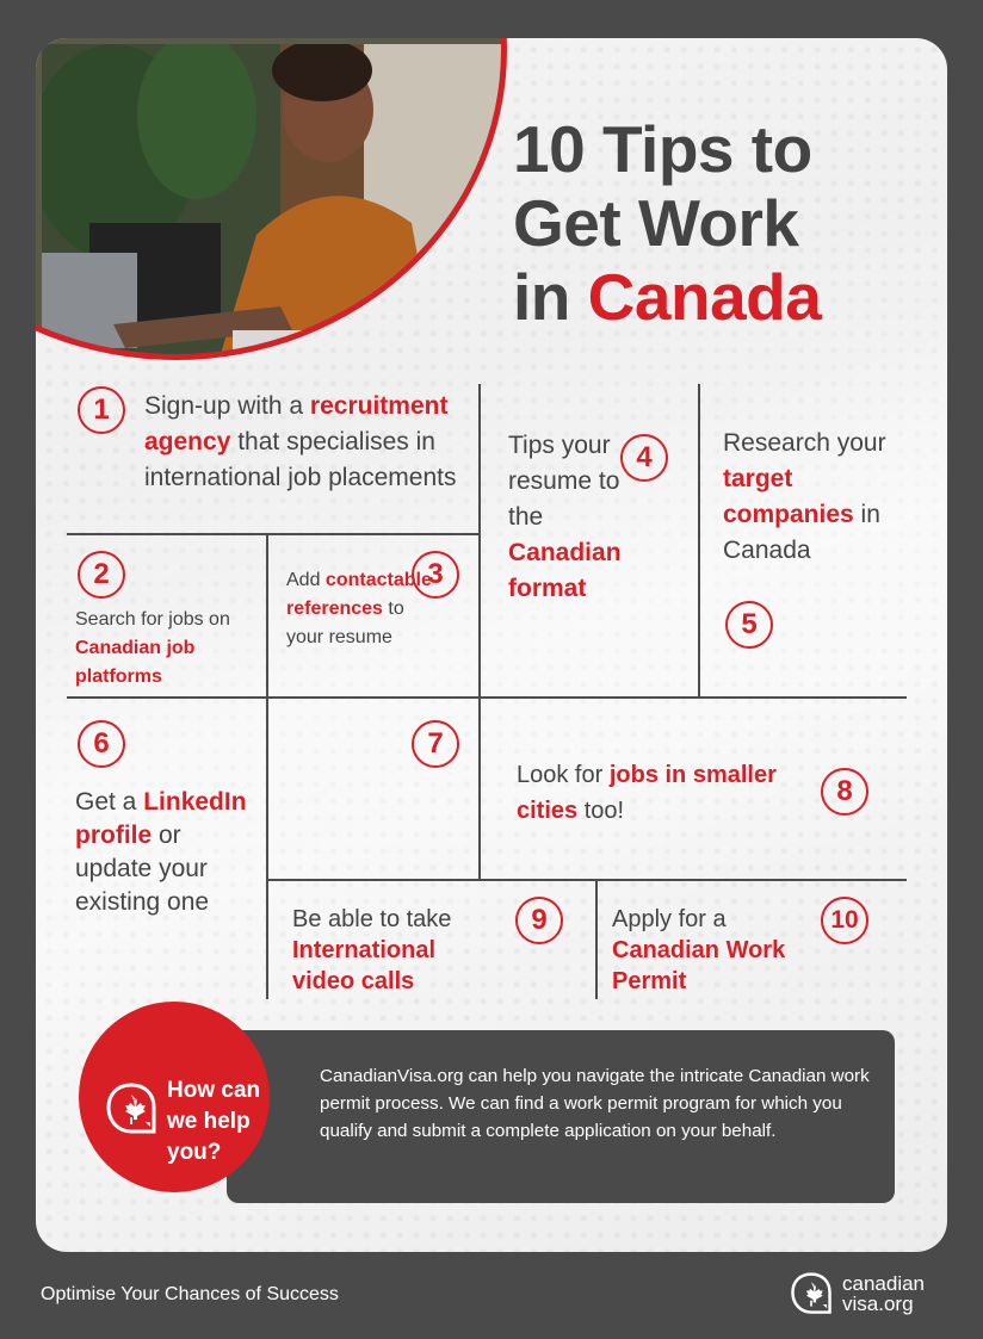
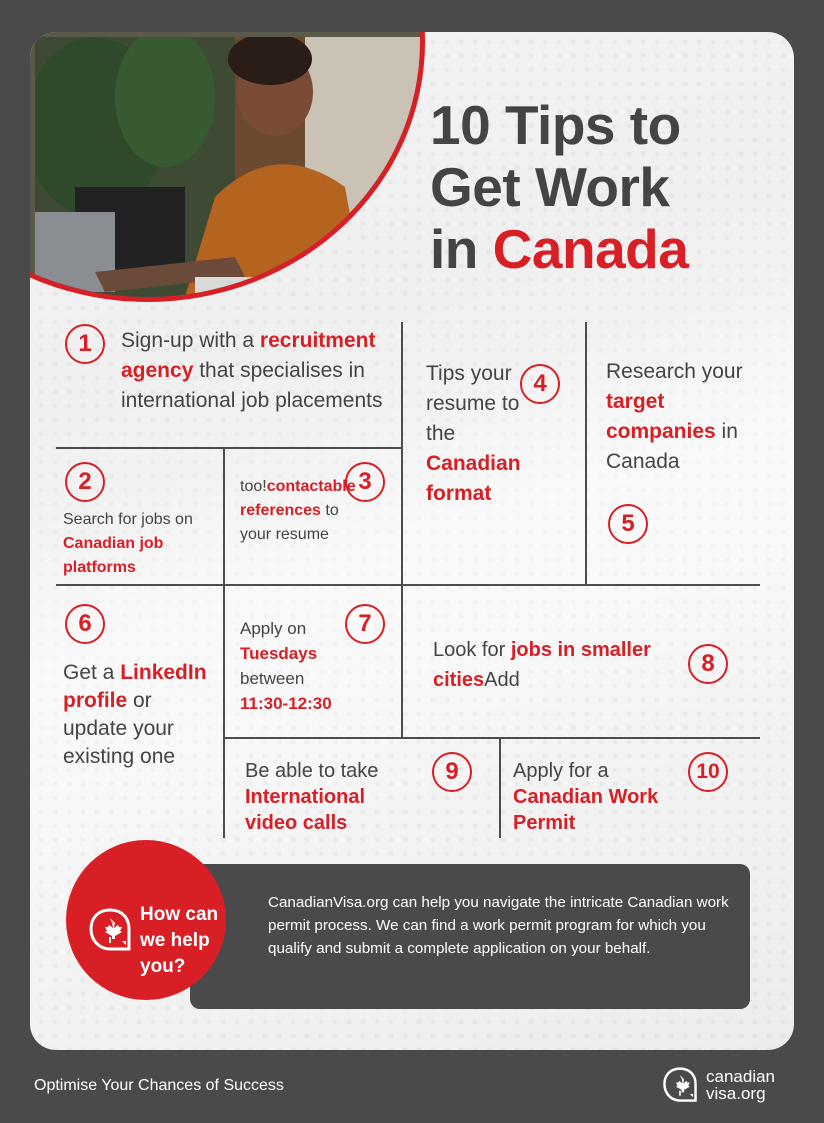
  10 Tips to
  Get Work
  in Canada
  1
  Sign-up with a recruitment agency that specialises in international job placements
  2
  Search for jobs on Canadian job platforms
  3
- Add contactable references to your resume
+ too!contactable references to your resume
  4
  Tips your resume to the Canadian format
  Research your target companies in Canada
  5
  6
  Get a LinkedIn profile or update your existing one
  7
+ Apply on Tuesdays between 11:30-12:30
- Look for jobs in smaller cities too!
+ Look for jobs in smaller citiesAdd
  8
  Be able to take International video calls
  9
  Apply for a Canadian Work Permit
  10
  CanadianVisa.org can help you navigate the intricate Canadian work permit process. We can find a work permit program for which you qualify and submit a complete application on your behalf.
  How can
  we help
  you?
  Optimise Your Chances of Success
  canadian
  visa.org
